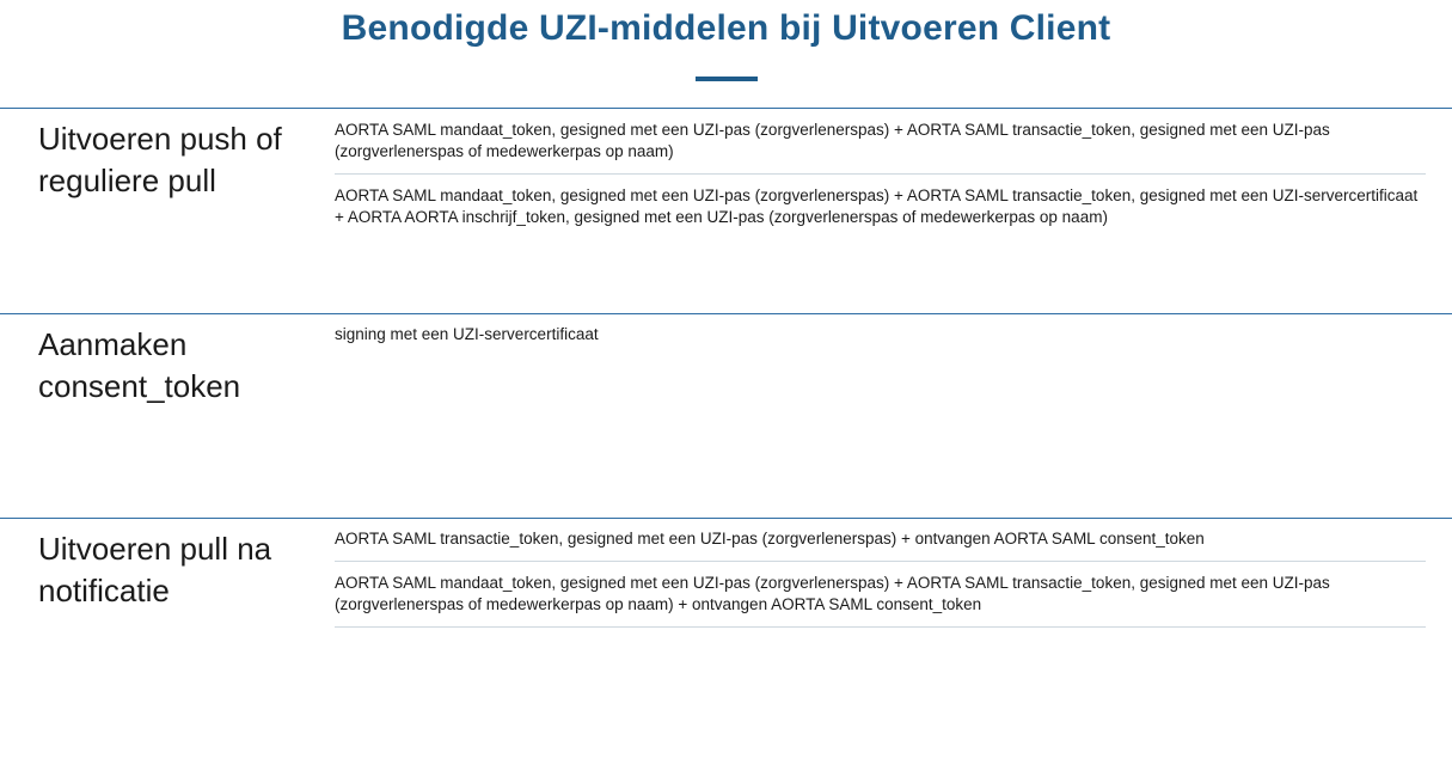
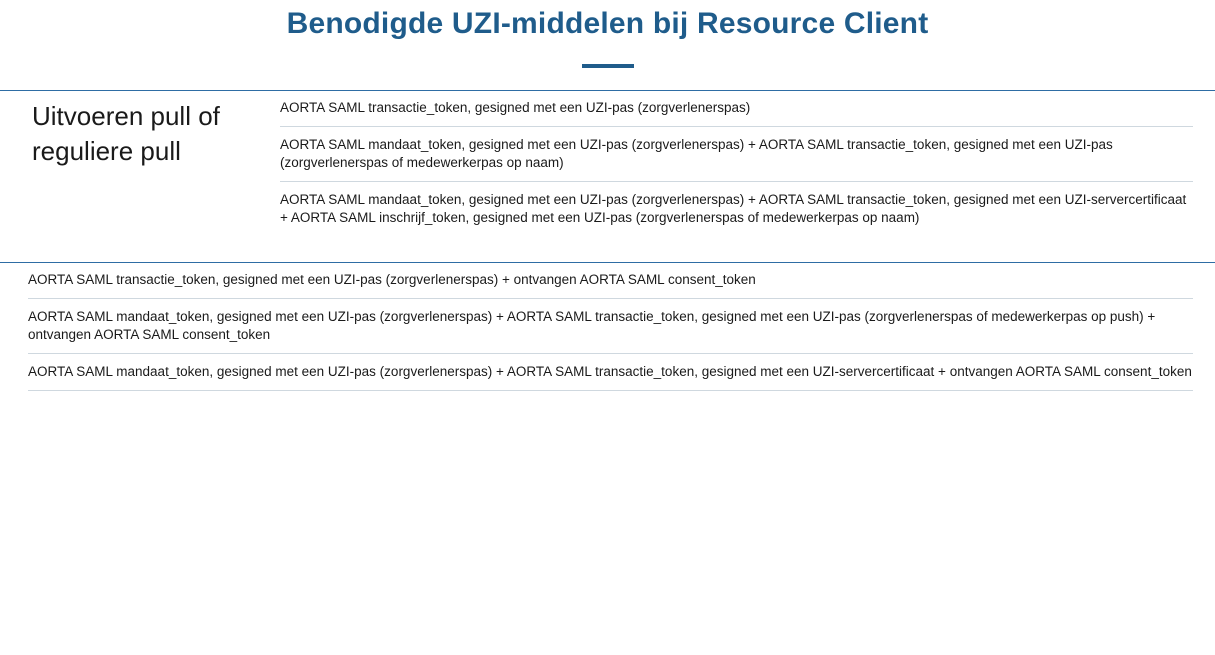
- Benodigde UZI-middelen bij Uitvoeren Client
+ Benodigde UZI-middelen bij Resource Client
- Uitvoeren push of reguliere pull
+ Uitvoeren pull of reguliere pull
+ AORTA SAML transactie_token, gesigned met een UZI-pas (zorgverlenerspas)
  AORTA SAML mandaat_token, gesigned met een UZI-pas (zorgverlenerspas) + AORTA SAML transactie_token, gesigned met een UZI-pas (zorgverlenerspas of medewerkerpas op naam)
- AORTA SAML mandaat_token, gesigned met een UZI-pas (zorgverlenerspas) + AORTA SAML transactie_token, gesigned met een UZI-servercertificaat + AORTA AORTA inschrijf_token, gesigned met een UZI-pas (zorgverlenerspas of medewerkerpas op naam)
+ AORTA SAML mandaat_token, gesigned met een UZI-pas (zorgverlenerspas) + AORTA SAML transactie_token, gesigned met een UZI-servercertificaat + AORTA SAML inschrijf_token, gesigned met een UZI-pas (zorgverlenerspas of medewerkerpas op naam)
- Aanmaken consent_token
- signing met een UZI-servercertificaat
- Uitvoeren pull na notificatie
  AORTA SAML transactie_token, gesigned met een UZI-pas (zorgverlenerspas) + ontvangen AORTA SAML consent_token
- AORTA SAML mandaat_token, gesigned met een UZI-pas (zorgverlenerspas) + AORTA SAML transactie_token, gesigned met een UZI-pas (zorgverlenerspas of medewerkerpas op naam) + ontvangen AORTA SAML consent_token
+ AORTA SAML mandaat_token, gesigned met een UZI-pas (zorgverlenerspas) + AORTA SAML transactie_token, gesigned met een UZI-pas (zorgverlenerspas of medewerkerpas op push) + ontvangen AORTA SAML consent_token
+ AORTA SAML mandaat_token, gesigned met een UZI-pas (zorgverlenerspas) + AORTA SAML transactie_token, gesigned met een UZI-servercertificaat + ontvangen AORTA SAML consent_token
